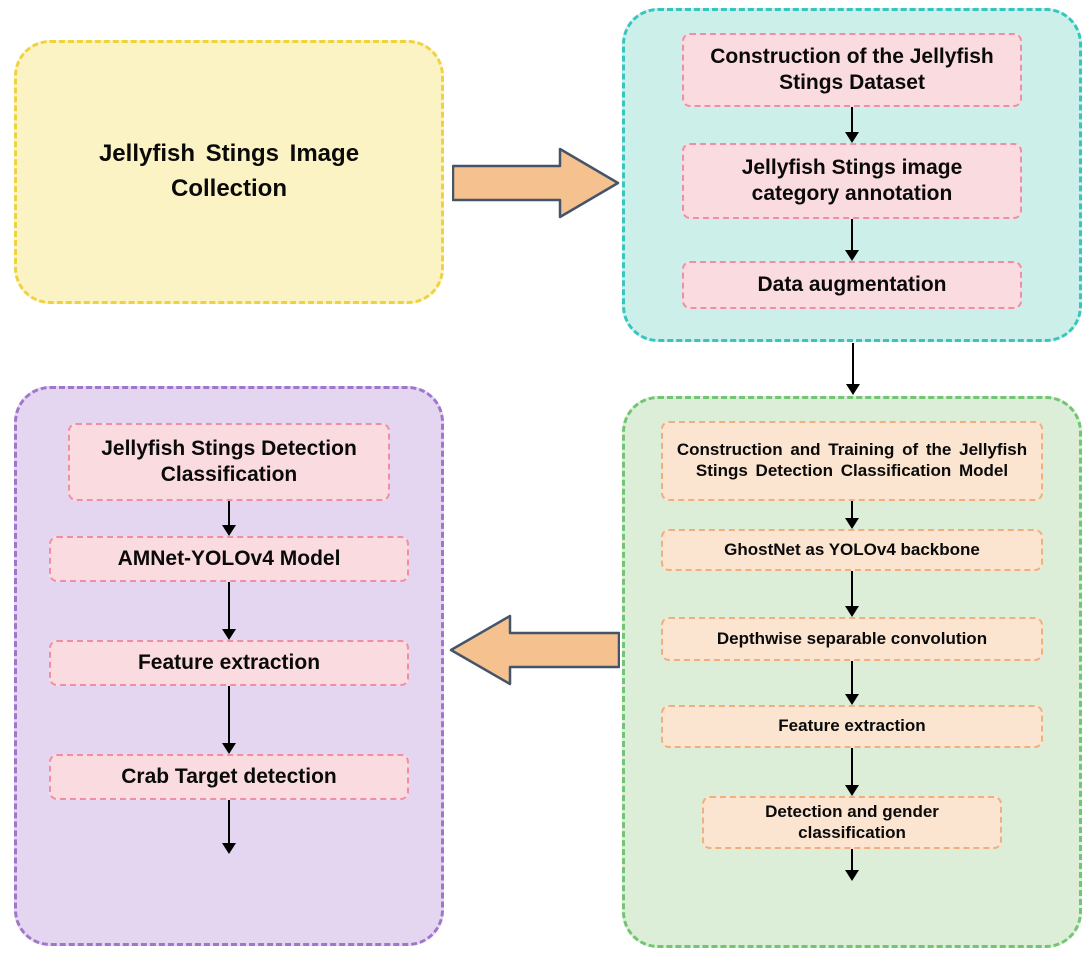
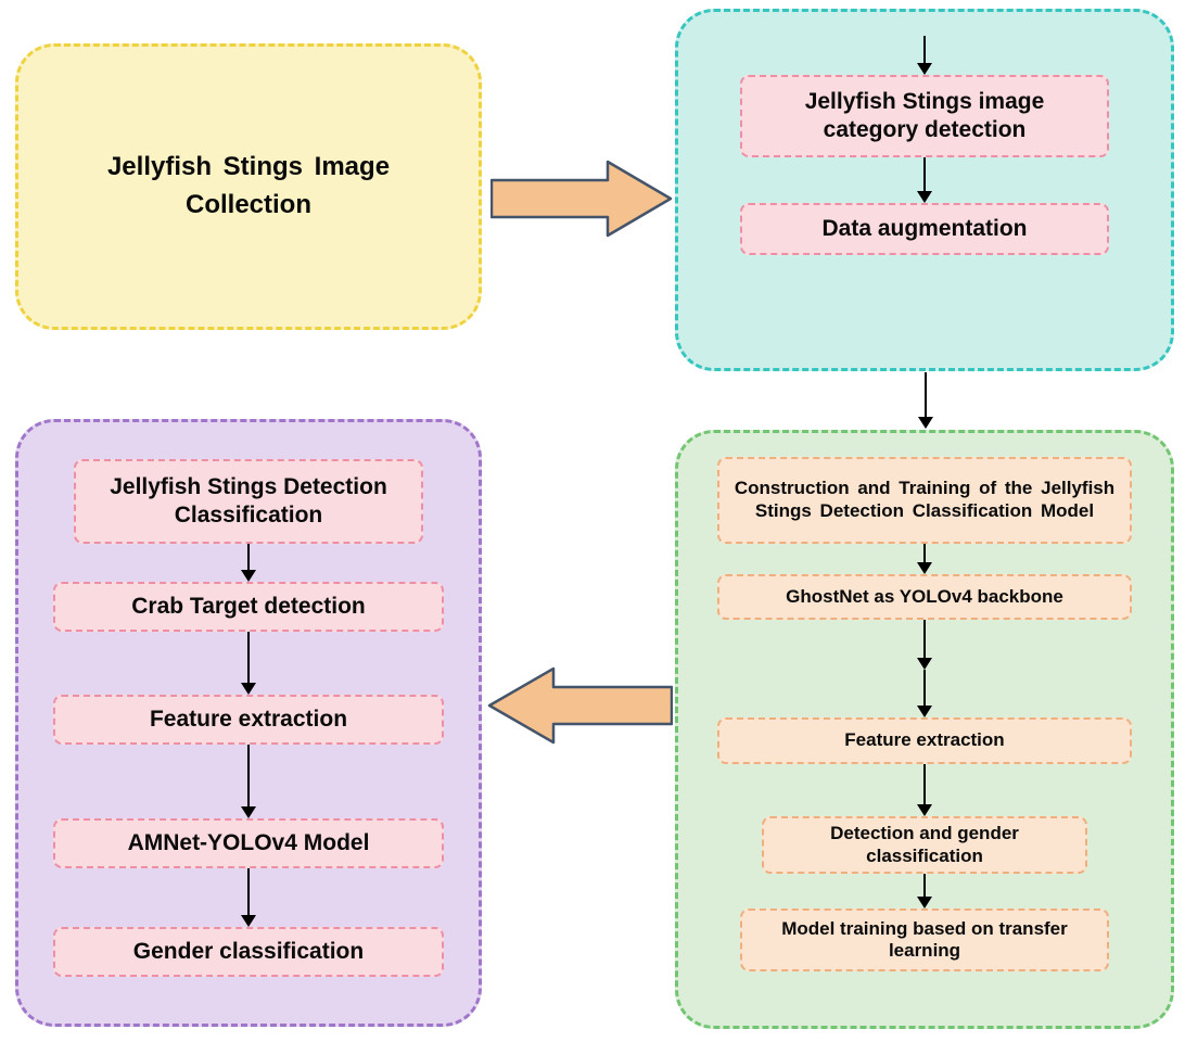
  Jellyfish Stings Image Collection
- Construction of the Jellyfish Stings Dataset
- Jellyfish Stings image category annotation
+ Jellyfish Stings image category detection
  Data augmentation
  Jellyfish Stings Detection Classification
- AMNet-YOLOv4 Model
+ Crab Target detection
  Feature extraction
- Crab Target detection
+ AMNet-YOLOv4 Model
+ Gender classification
  Construction and Training of the Jellyfish Stings Detection Classification Model
  GhostNet as YOLOv4 backbone
- Depthwise separable convolution
  Feature extraction
  Detection and gender classification
+ Model training based on transfer learning
